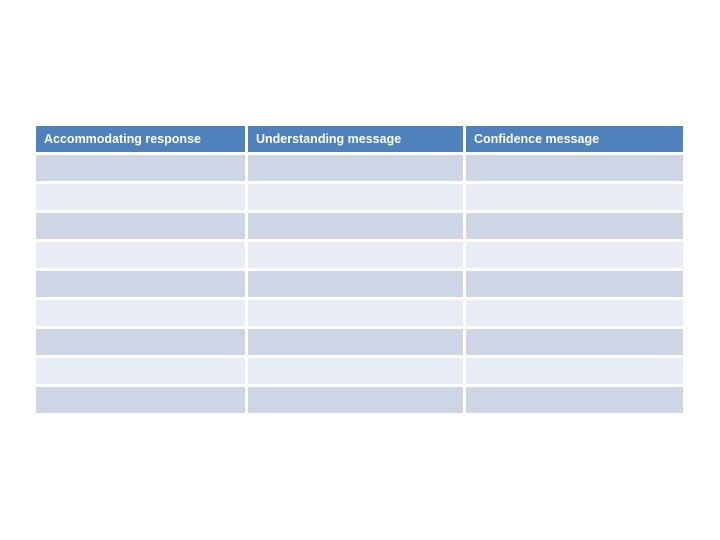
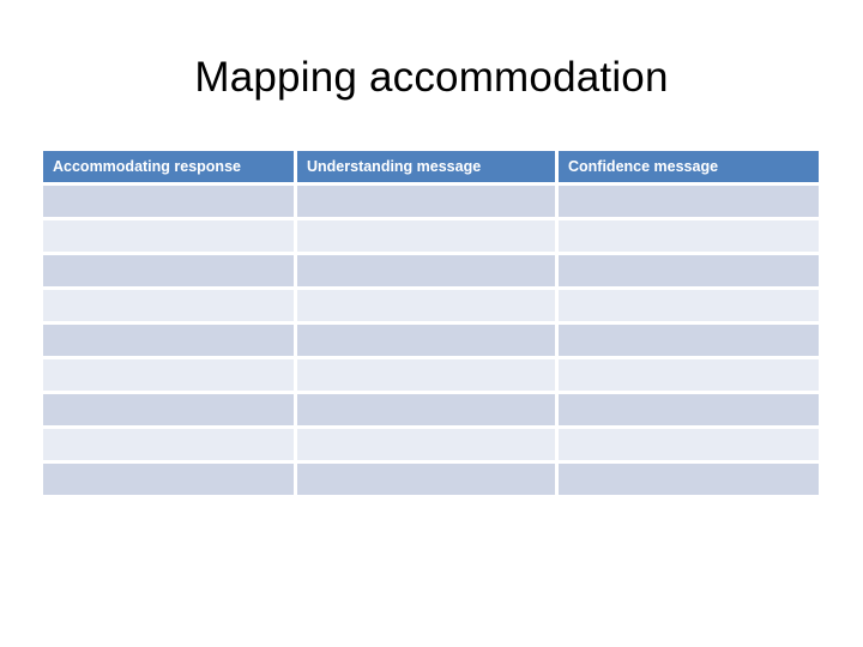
+ Mapping accommodation
  Accommodating response	Understanding message	Confidence message
